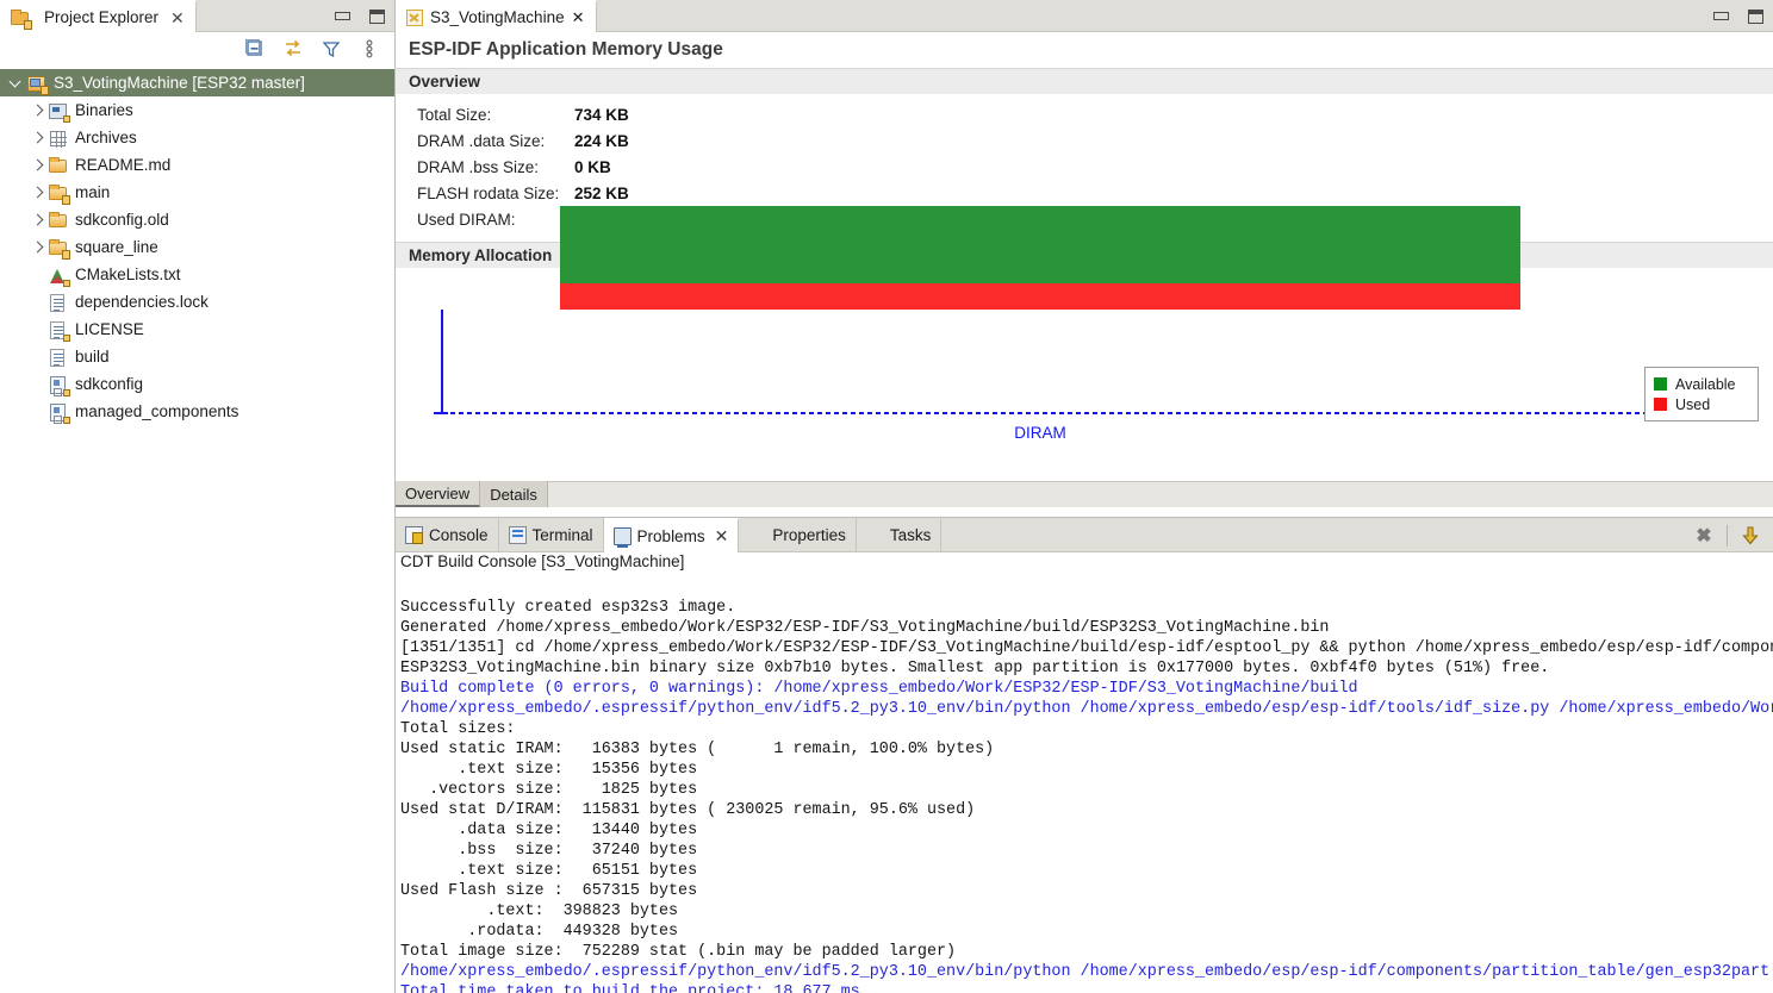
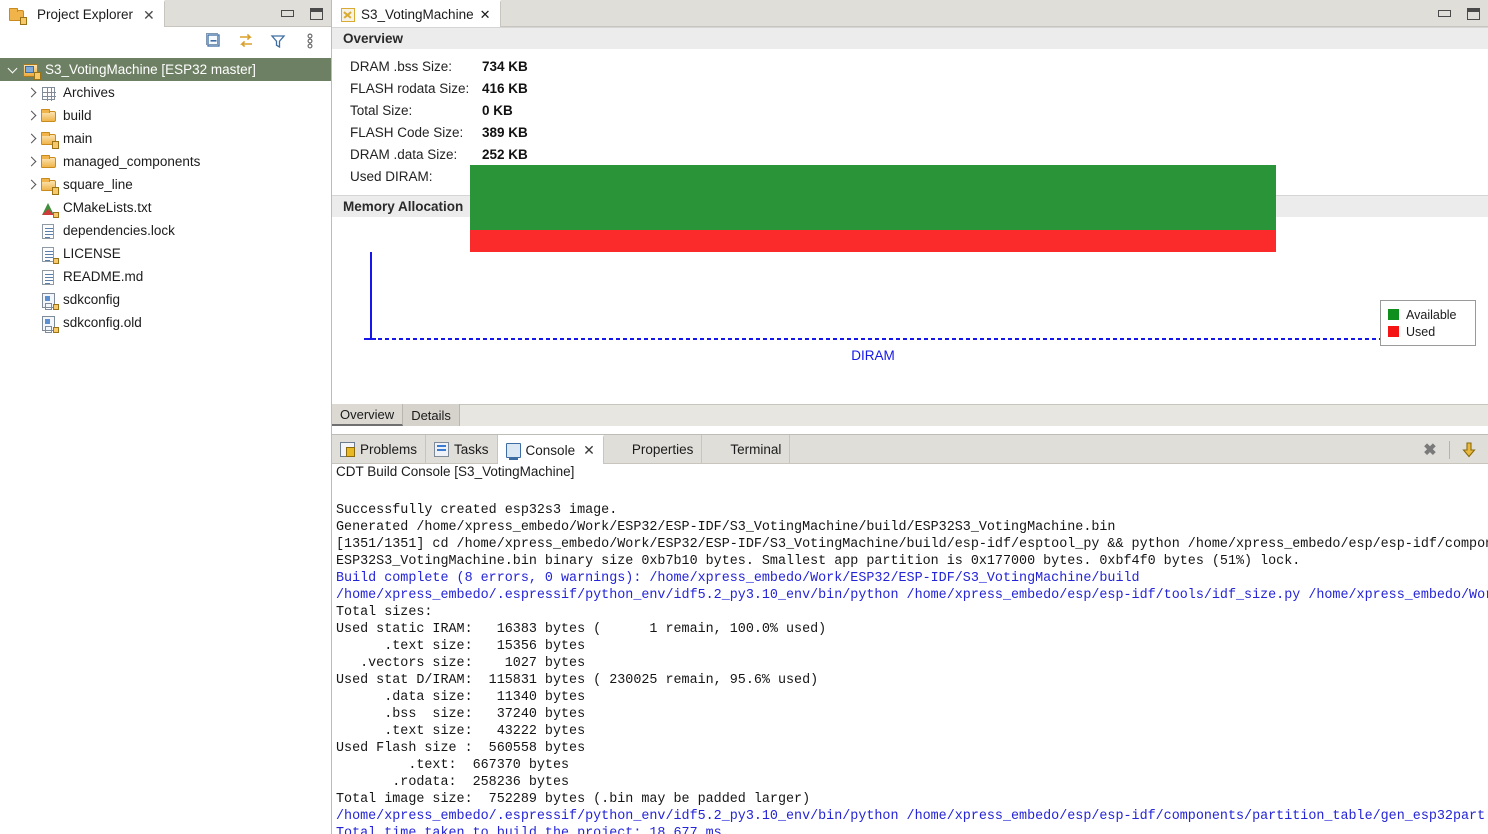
  Project Explorer
  ✕
  S3_VotingMachine [ESP32 master]
- Binaries
  Archives
- README.md
+ build
  main
- sdkconfig.old
+ managed_components
  square_line
  CMakeLists.txt
  dependencies.lock
  LICENSE
- build
+ README.md
  sdkconfig
- managed_components
+ sdkconfig.old
  S3_VotingMachine
  ✕
- ESP-IDF Application Memory Usage
  Overview
- Total Size:
+ DRAM .bss Size:
  734 KB
- DRAM .data Size:
+ FLASH rodata Size:
- 224 KB
+ 416 KB
- DRAM .bss Size:
+ Total Size:
  0 KB
+ FLASH Code Size:
+ 389 KB
- FLASH rodata Size:
+ DRAM .data Size:
  252 KB
  Used DIRAM:
  Memory Allocation
  DIRAM
  Available
  Used
  Overview
  Details
- Console
+ Problems
- Terminal
+ Tasks
- Problems
+ Console
  ✕
  Properties
- Tasks
+ Terminal
  ✖
  CDT Build Console [S3_VotingMachine]
  Successfully created esp32s3 image.
  Generated /home/xpress_embedo/Work/ESP32/ESP-IDF/S3_VotingMachine/build/ESP32S3_VotingMachine.bin
  [1351/1351] cd /home/xpress_embedo/Work/ESP32/ESP-IDF/S3_VotingMachine/build/esp-idf/esptool_py && python /home/xpress_embedo/esp/esp-idf/compo
- ESP32S3_VotingMachine.bin binary size 0xb7b10 bytes. Smallest app partition is 0x177000 bytes. 0xbf4f0 bytes (51%) free.
+ ESP32S3_VotingMachine.bin binary size 0xb7b10 bytes. Smallest app partition is 0x177000 bytes. 0xbf4f0 bytes (51%) lock.
- Build complete (0 errors, 0 warnings): /home/xpress_embedo/Work/ESP32/ESP-IDF/S3_VotingMachine/build
+ Build complete (8 errors, 0 warnings): /home/xpress_embedo/Work/ESP32/ESP-IDF/S3_VotingMachine/build
  /home/xpress_embedo/.espressif/python_env/idf5.2_py3.10_env/bin/python /home/xpress_embedo/esp/esp-idf/tools/idf_size.py /home/xpress_embedo/Wo
  Total sizes:
- Used static IRAM: 16383 bytes ( 1 remain, 100.0% bytes)
+ Used static IRAM: 16383 bytes ( 1 remain, 100.0% used)
  .text size: 15356 bytes
- .vectors size: 1825 bytes
+ .vectors size: 1027 bytes
  Used stat D/IRAM: 115831 bytes ( 230025 remain, 95.6% used)
- .data size: 13440 bytes
+ .data size: 11340 bytes
  .bss size: 37240 bytes
- .text size: 65151 bytes
+ .text size: 43222 bytes
- Used Flash size : 657315 bytes
+ Used Flash size : 560558 bytes
- .text: 398823 bytes
+ .text: 667370 bytes
- .rodata: 449328 bytes
+ .rodata: 258236 bytes
- Total image size: 752289 stat (.bin may be padded larger)
+ Total image size: 752289 bytes (.bin may be padded larger)
  /home/xpress_embedo/.espressif/python_env/idf5.2_py3.10_env/bin/python /home/xpress_embedo/esp/esp-idf/components/partition_table/gen_esp32part
